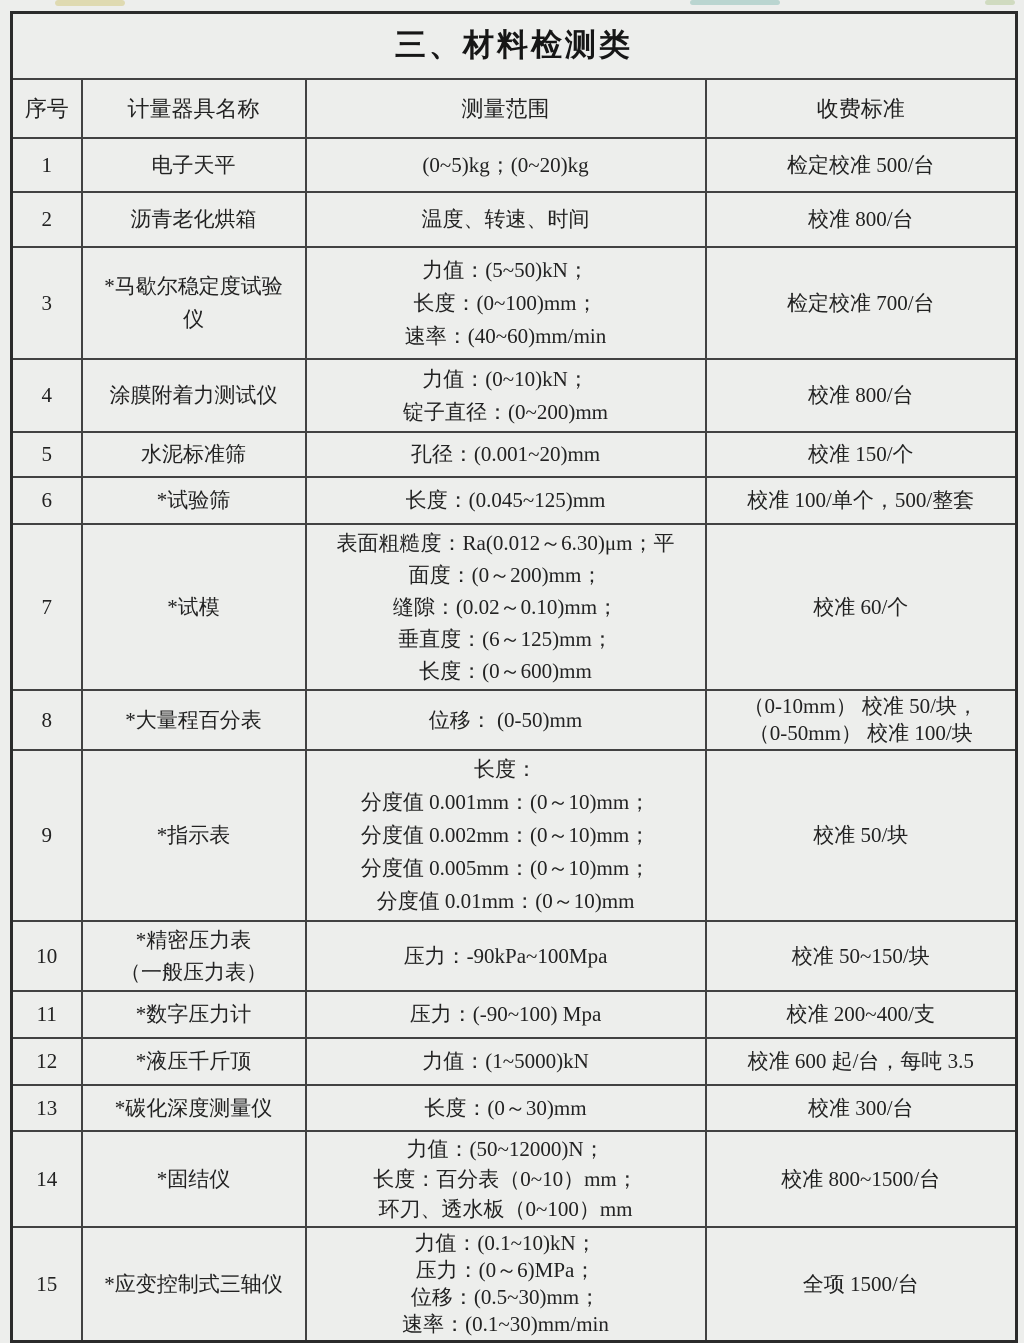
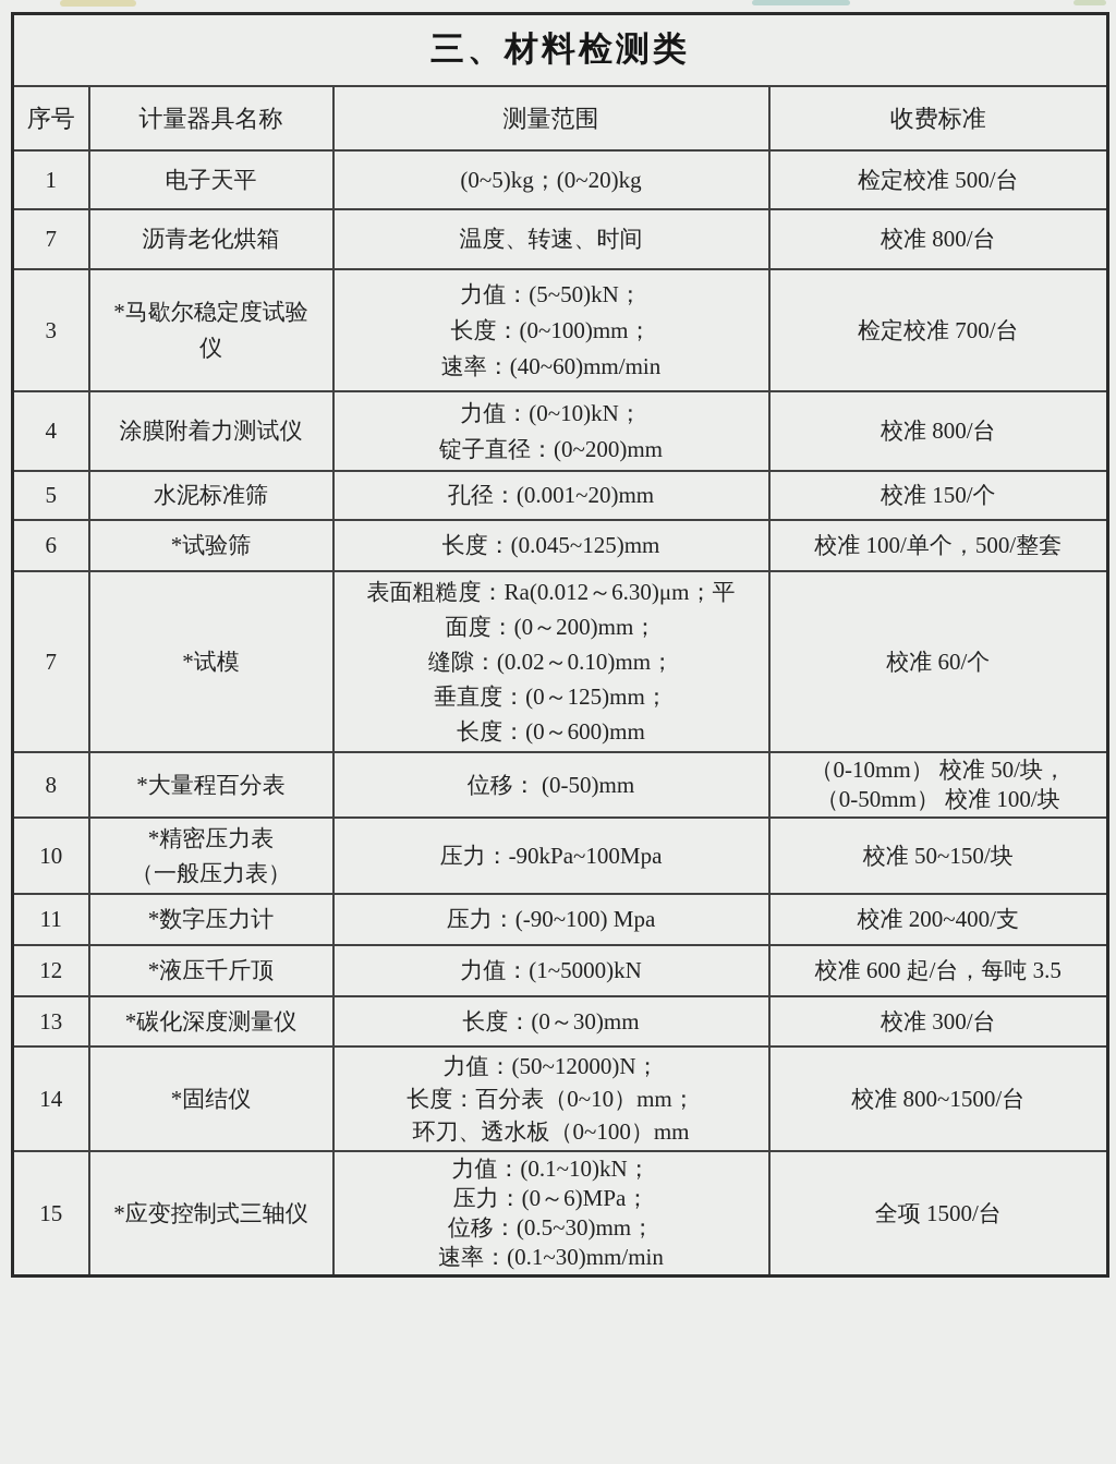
  三、材料检测类
  序号	计量器具名称	测量范围	收费标准
  1	电子天平	(0~5)kg；(0~20)kg	检定校准 500/台
- 2	沥青老化烘箱	温度、转速、时间	校准 800/台
+ 7	沥青老化烘箱	温度、转速、时间	校准 800/台
  3	*马歇尔稳定度试验仪	力值：(5~50)kN；长度：(0~100)mm；速率：(40~60)mm/min	检定校准 700/台
  4	涂膜附着力测试仪	力值：(0~10)kN；锭子直径：(0~200)mm	校准 800/台
  5	水泥标准筛	孔径：(0.001~20)mm	校准 150/个
  6	*试验筛	长度：(0.045~125)mm	校准 100/单个，500/整套
- 7	*试模	表面粗糙度：Ra(0.012～6.30)μm；平面度：(0～200)mm；缝隙：(0.02～0.10)mm；垂直度：(6～125)mm；长度：(0～600)mm	校准 60/个
+ 7	*试模	表面粗糙度：Ra(0.012～6.30)μm；平面度：(0～200)mm；缝隙：(0.02～0.10)mm；垂直度：(0～125)mm；长度：(0～600)mm	校准 60/个
  8	*大量程百分表	位移： (0-50)mm	（0-10mm） 校准 50/块，（0-50mm） 校准 100/块
- 9	*指示表	长度：分度值 0.001mm：(0～10)mm；分度值 0.002mm：(0～10)mm；分度值 0.005mm：(0～10)mm；分度值 0.01mm：(0～10)mm	校准 50/块
  10	*精密压力表（一般压力表）	压力：-90kPa~100Mpa	校准 50~150/块
  11	*数字压力计	压力：(-90~100) Mpa	校准 200~400/支
  12	*液压千斤顶	力值：(1~5000)kN	校准 600 起/台，每吨 3.5
  13	*碳化深度测量仪	长度：(0～30)mm	校准 300/台
  14	*固结仪	力值：(50~12000)N；长度：百分表（0~10）mm；环刀、透水板（0~100）mm	校准 800~1500/台
  15	*应变控制式三轴仪	力值：(0.1~10)kN；压力：(0～6)MPa；位移：(0.5~30)mm；速率：(0.1~30)mm/min	全项 1500/台
